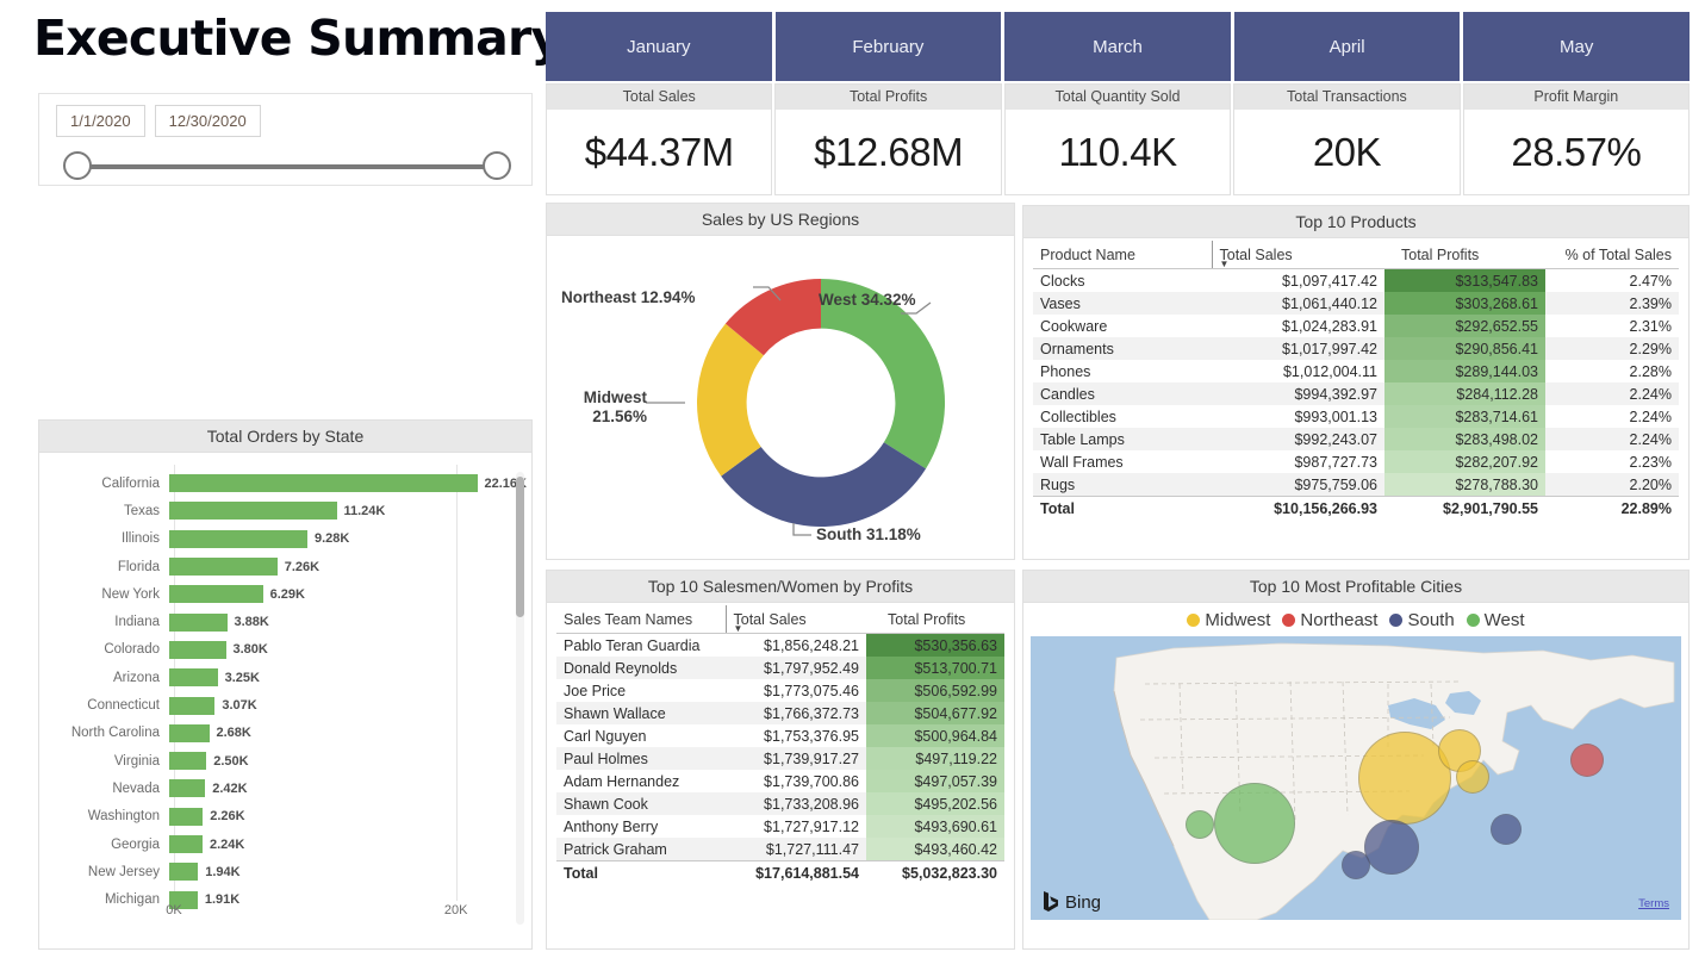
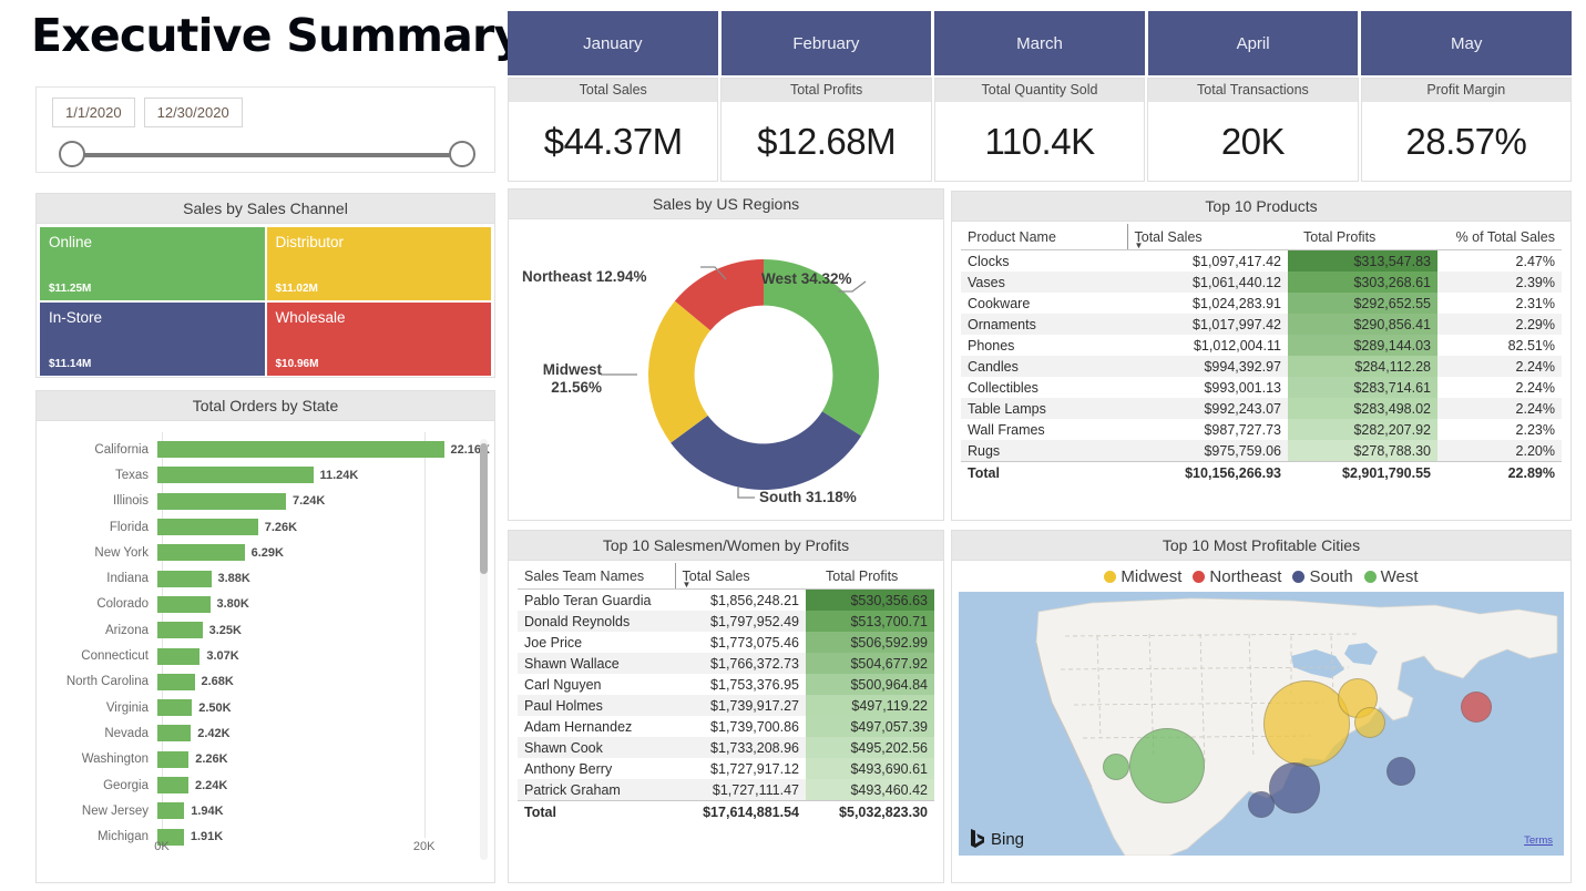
  Executive Summar
  1/1/2020
  12/30/2020
  January
  February
  March
  April
  May
  Total Sales
  $44.37M
  Total Profits
  $12.68M
  Total Quantity Sold
  110.4K
  Total Transactions
  20K
  Profit Margin
  28.57%
+ Sales by Sales Channel
+ Online
+ $11.25M
+ Distributor
+ $11.02M
+ In-Store
+ $11.14M
+ Wholesale
+ $10.96M
  Total Orders by State
  California
  22.16
  Texas
  11.24K
  Illinois
- 9.28K
+ 7.24K
  Florida
  7.26K
  New York
  6.29K
  Indiana
  3.88K
  Colorado
  3.80K
  Arizona
  3.25K
  Connecticut
  3.07K
  North Carolina
  2.68K
  Virginia
  2.50K
  Nevada
  2.42K
  Washington
  2.26K
  Georgia
  2.24K
  New Jersey
  1.94K
  Michigan
  1.91K
  0K
  20K
  Sales by US Regions
  West 34.32%
  Northeast 12.94%
  Midwest 21.56%
  South 31.18%
  Top 10 Products
  Product Name	Total Sales ▼	Total Profits	% of Total Sales
  Clocks	$1,097,417.42	$313,547.83	2.47%
  Vases	$1,061,440.12	$303,268.61	2.39%
  Cookware	$1,024,283.91	$292,652.55	2.31%
  Ornaments	$1,017,997.42	$290,856.41	2.29%
- Phones	$1,012,004.11	$289,144.03	2.28%
+ Phones	$1,012,004.11	$289,144.03	82.51%
  Candles	$994,392.97	$284,112.28	2.24%
  Collectibles	$993,001.13	$283,714.61	2.24%
  Table Lamps	$992,243.07	$283,498.02	2.24%
  Wall Frames	$987,727.73	$282,207.92	2.23%
  Rugs	$975,759.06	$278,788.30	2.20%
  Total	$10,156,266.93	$2,901,790.55	22.89%
  Top 10 Salesmen/Women by Profits
  Sales Team Names	Total Sales ▼	Total Profits
  Pablo Teran Guardia	$1,856,248.21	$530,356.63
  Donald Reynolds	$1,797,952.49	$513,700.71
  Joe Price	$1,773,075.46	$506,592.99
  Shawn Wallace	$1,766,372.73	$504,677.92
  Carl Nguyen	$1,753,376.95	$500,964.84
  Paul Holmes	$1,739,917.27	$497,119.22
  Adam Hernandez	$1,739,700.86	$497,057.39
  Shawn Cook	$1,733,208.96	$495,202.56
  Anthony Berry	$1,727,917.12	$493,690.61
  Patrick Graham	$1,727,111.47	$493,460.42
  Total	$17,614,881.54	$5,032,823.30
  Top 10 Most Profitable Cities
  Midwest
  Northeast
  South
  West
  Bing
  Terms
